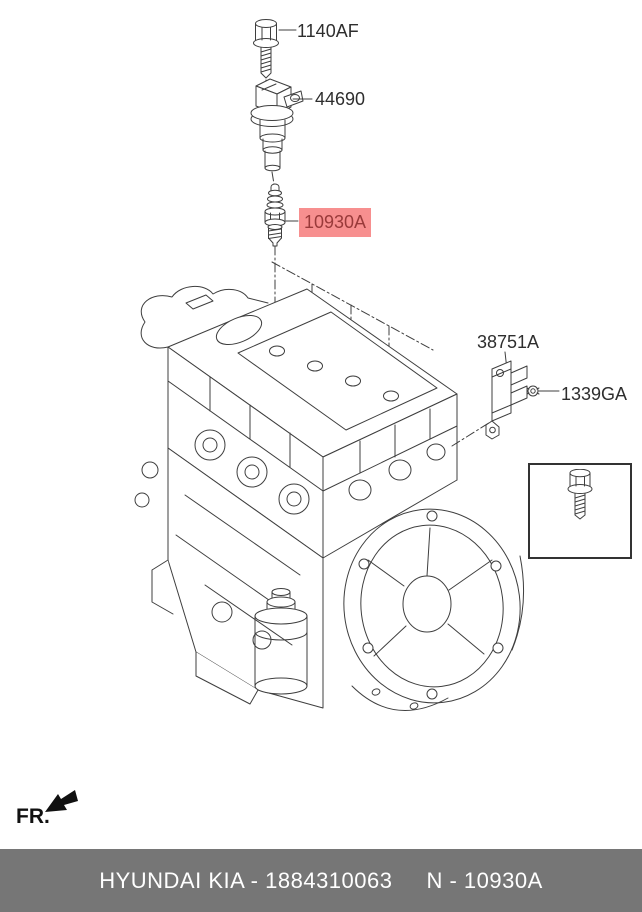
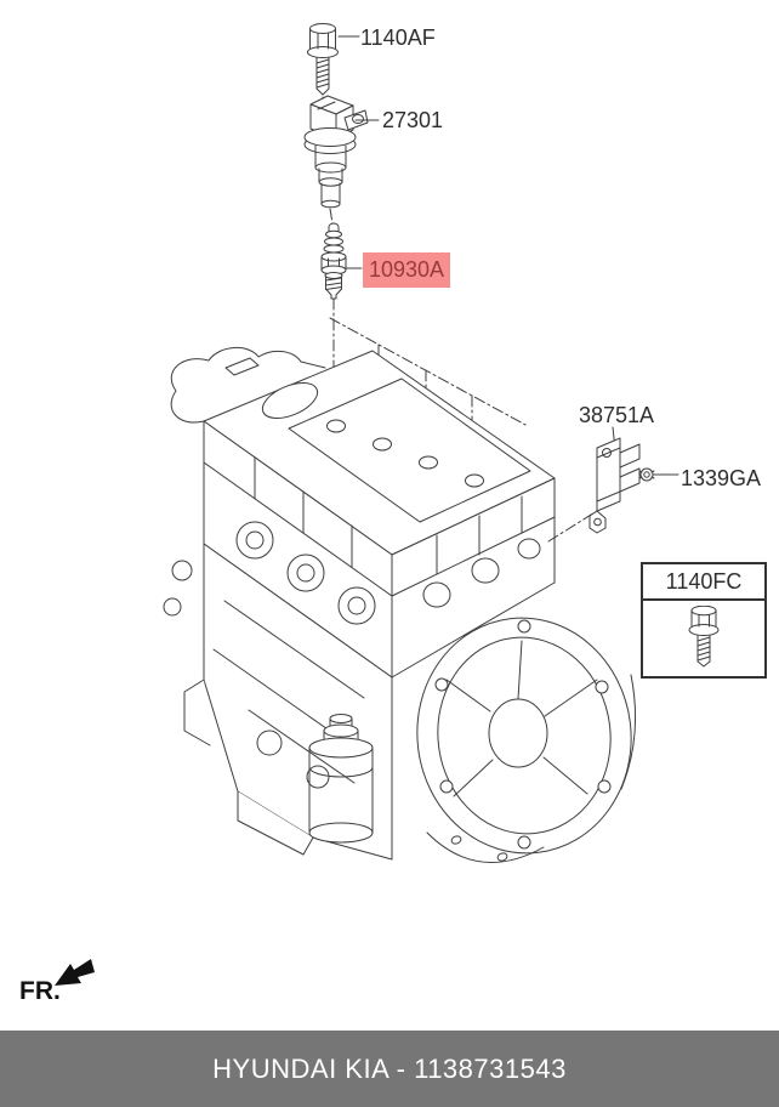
  1140AF
- 44690
+ 27301
  10930A
  38751A
  1339GA
+ 1140FC
  FR.
- HYUNDAI KIA - 1884310063
+ HYUNDAI KIA - 1138731543
- N - 10930A
